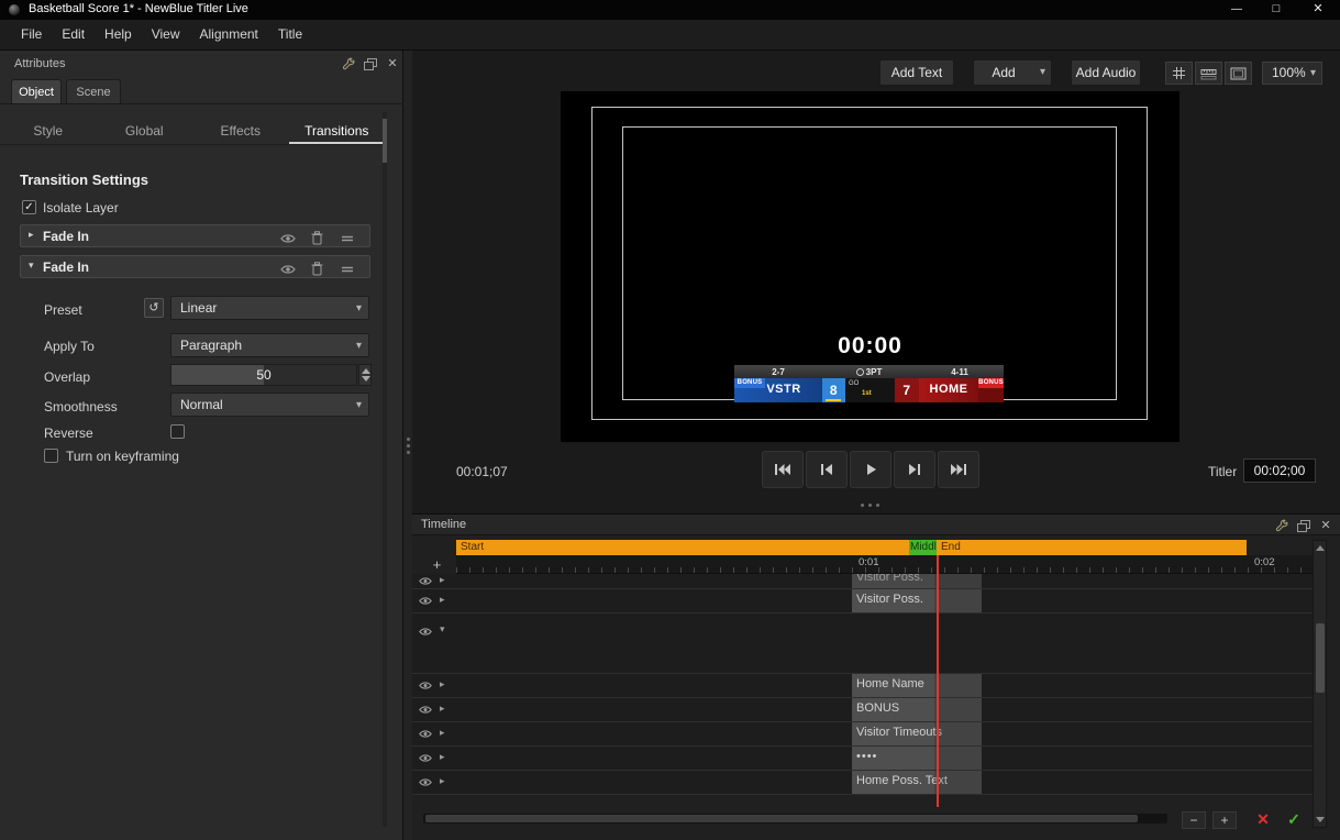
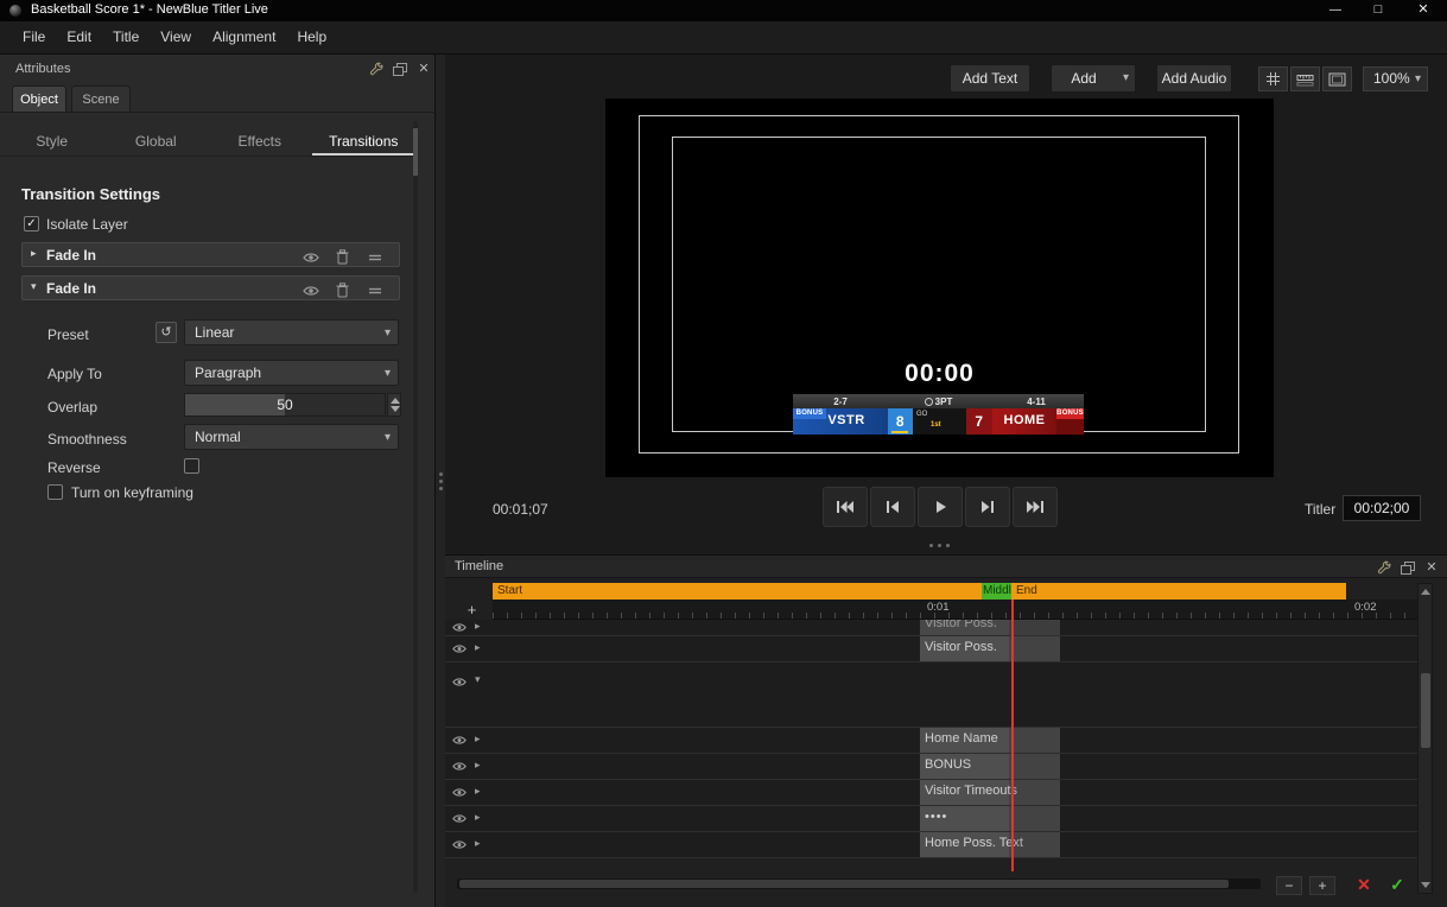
  Basketball Score 1* - NewBlue Titler Live
  —
  □
  ✕
  File
  Edit
- Help
+ Title
  View
  Alignment
- Title
+ Help
  Attributes
  ✕
  Object
  Scene
  Style
  Global
  Effects
  Transitions
  Transition Settings
  ✓
  Isolate Layer
  ▸
  Fade In
  ▾
  Fade In
  Preset
  ↺
  Linear
  ▾
  Apply To
  Paragraph
  ▾
  Overlap
  50
  Smoothness
  Normal
  ▾
  Reverse
  Turn on keyframing
  Add Text
  ▾
  Add Audio
  100%
  ▾
  00:00
  2-7
  3PT
  4-11
  VSTR
  8
  7
  HOME
  00:01;07
  Titler
  00:02;00
  Timeline
  ✕
  +
  Start
  Middl
  End
  0:01
  0:02
  ▸
  Visitor Poss.
  ▸
  Visitor Poss.
  ▾
  ▸
  Home Name
  ▸
  BONUS
  ▸
  Visitor Timeouts
  ▸
  ••••
  ▸
  Home Poss. Text
  −
  +
  ✕
  ✓
